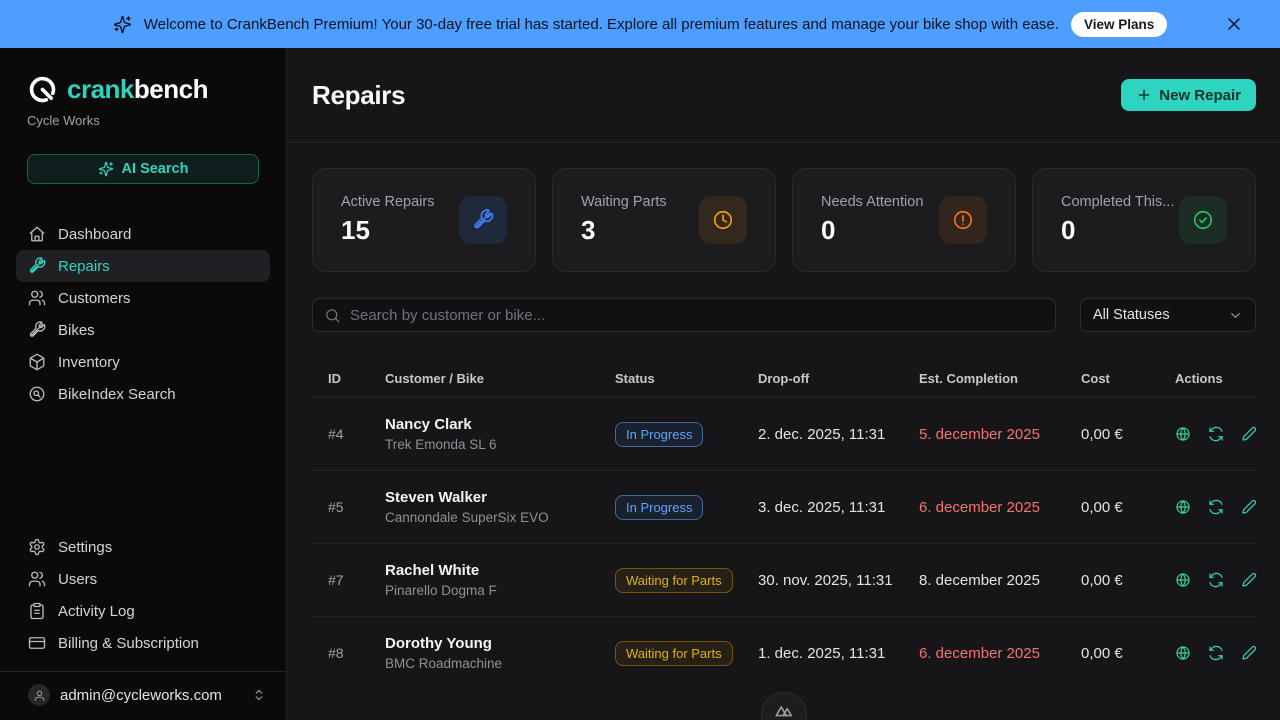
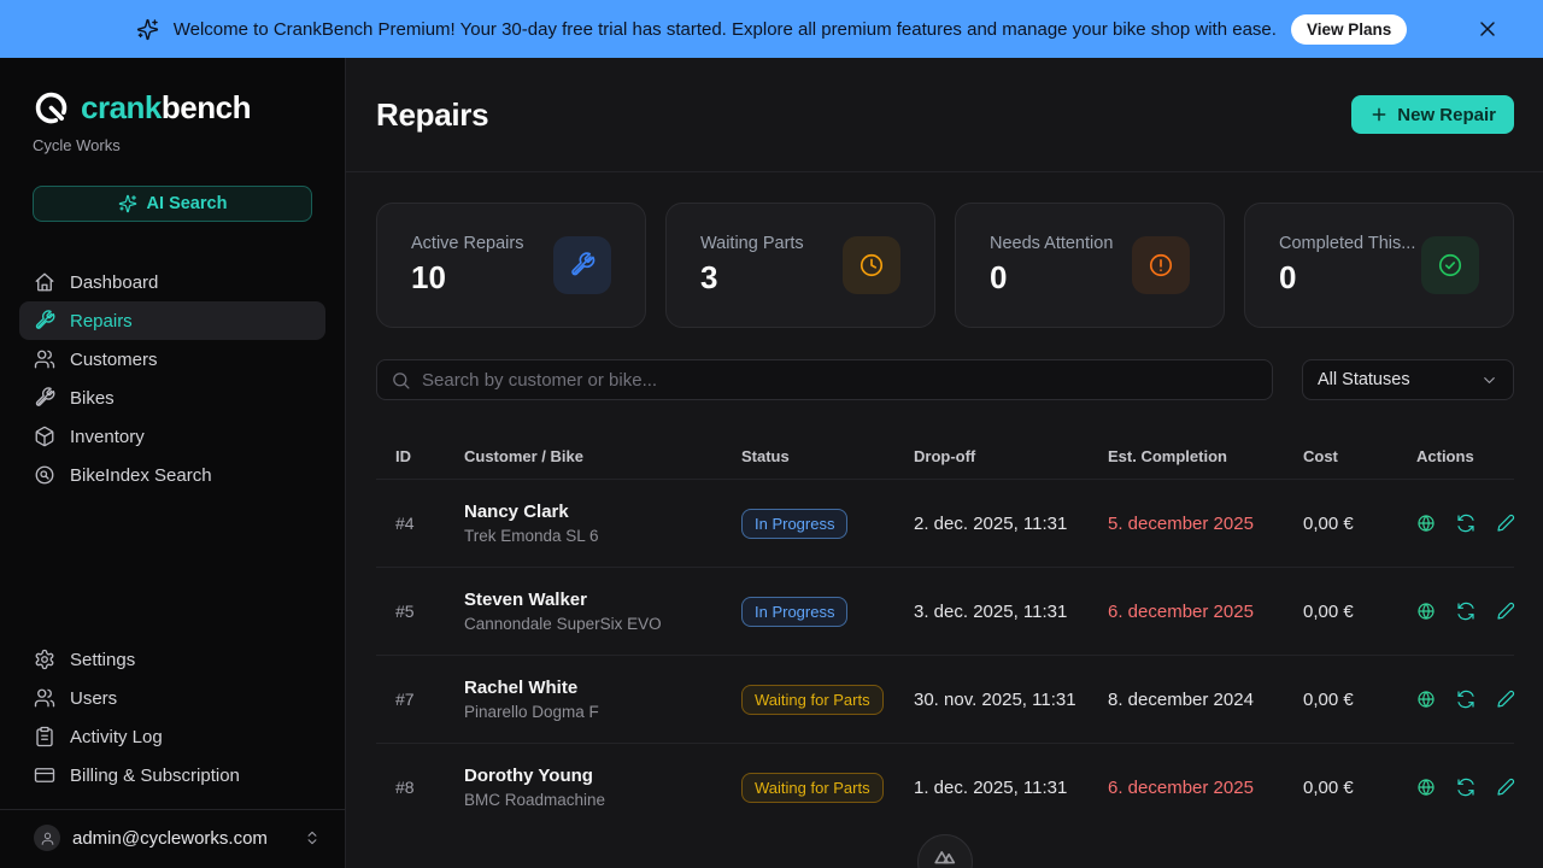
  Welcome to CrankBench Premium! Your 30-day free trial has started. Explore all premium features and manage your bike shop with ease.
  View Plans
  crankbench
  Cycle Works
  AI Search
  Dashboard
  Repairs
  Customers
  Bikes
  Inventory
  BikeIndex Search
  Settings
  Users
  Activity Log
  Billing & Subscription
  admin@cycleworks.com
  Repairs
  New Repair
  Active Repairs
- 15
+ 10
  Waiting Parts
  3
  Needs Attention
  0
  Completed This...
  0
  Search by customer or bike...
  All Statuses
  ID
  Customer / Bike
  Status
  Drop-off
  Est. Completion
  Cost
  Actions
  #4
  Nancy Clark
  Trek Emonda SL 6
  In Progress
  2. dec. 2025, 11:31
  5. december 2025
  0,00 €
  #5
  Steven Walker
  Cannondale SuperSix EVO
  In Progress
  3. dec. 2025, 11:31
  6. december 2025
  0,00 €
  #7
  Rachel White
  Pinarello Dogma F
  Waiting for Parts
  30. nov. 2025, 11:31
- 8. december 2025
+ 8. december 2024
  0,00 €
  #8
  Dorothy Young
  BMC Roadmachine
  Waiting for Parts
  1. dec. 2025, 11:31
  6. december 2025
  0,00 €
